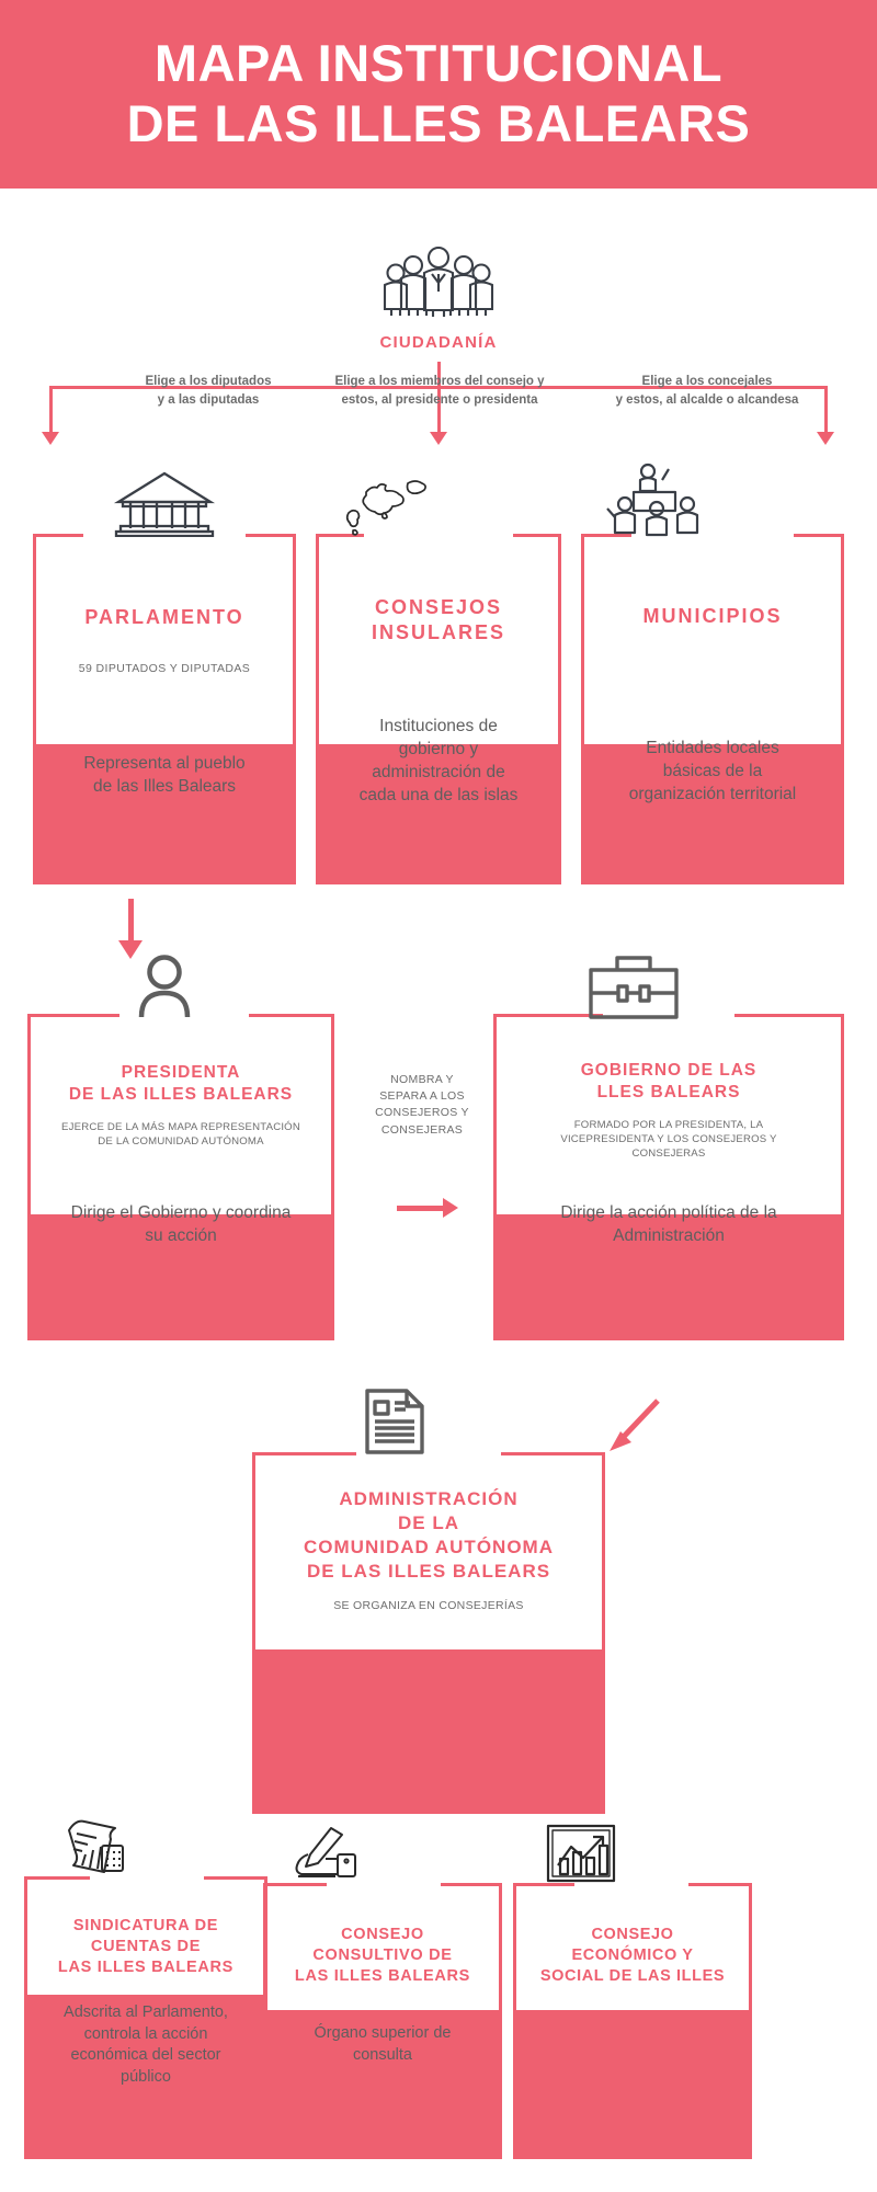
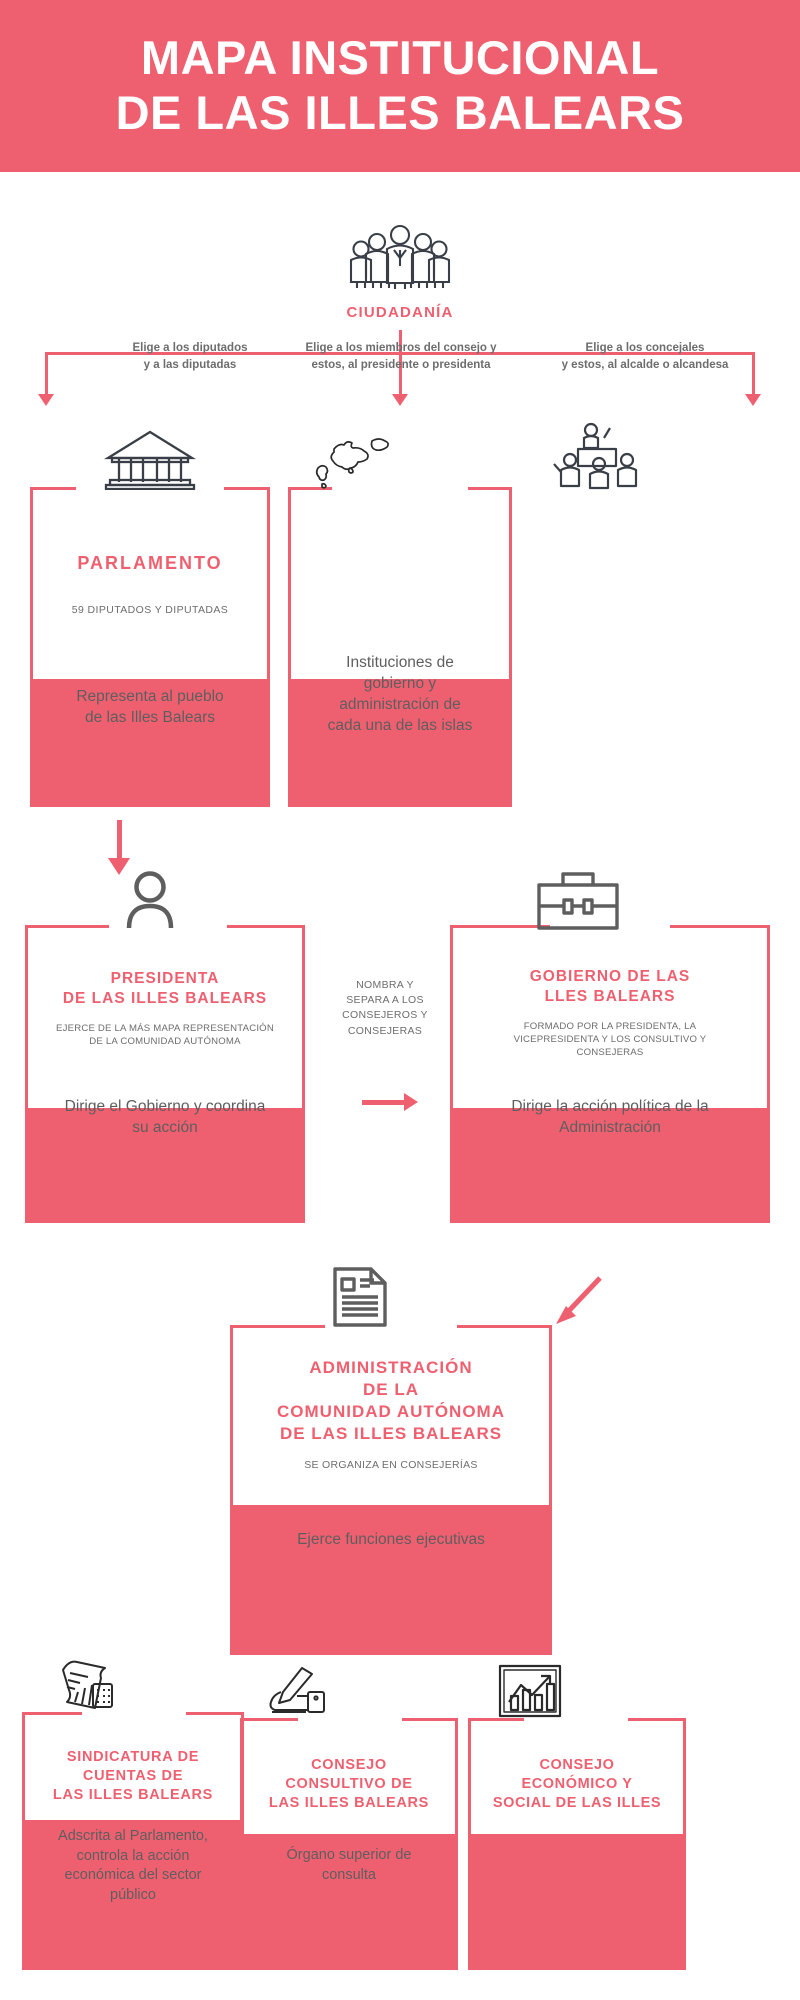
  MAPA INSTITUCIONAL
  DE LAS ILLES BALEARS
  CIUDADANÍA
  Elige a los diputados
  y a las diputadas
  Elige a los miembros del consejo y
  estos, al presidente o presidenta
  Elige a los concejales
  y estos, al alcalde o alcandesa
  PARLAMENTO
  59 DIPUTADOS Y DIPUTADAS
  Representa al pueblo
  de las Illes Balears
- CONSEJOS
- INSULARES
  Instituciones de
  gobierno y
  administración de
  cada una de las islas
- MUNICIPIOS
- Entidades locales
- básicas de la
- organización territorial
  PRESIDENTA
  DE LAS ILLES BALEARS
  EJERCE DE LA MÁS MAPA REPRESENTACIÓN
  DE LA COMUNIDAD AUTÓNOMA
  Dirige el Gobierno y coordina
  su acción
  NOMBRA Y
  SEPARA A LOS
  CONSEJEROS Y
  CONSEJERAS
  GOBIERNO DE LAS
  LLES BALEARS
  FORMADO POR LA PRESIDENTA, LA
- VICEPRESIDENTA Y LOS CONSEJEROS Y
+ VICEPRESIDENTA Y LOS CONSULTIVO Y
  CONSEJERAS
  Dirige la acción política de la
  Administración
  ADMINISTRACIÓN
  DE LA
  COMUNIDAD AUTÓNOMA
  DE LAS ILLES BALEARS
  SE ORGANIZA EN CONSEJERÍAS
+ Ejerce funciones ejecutivas
  SINDICATURA DE
  CUENTAS DE
  LAS ILLES BALEARS
  Adscrita al Parlamento,
  controla la acción
  económica del sector
  público
  CONSEJO
  CONSULTIVO DE
  LAS ILLES BALEARS
  Órgano superior de
  consulta
  CONSEJO
  ECONÓMICO Y
  SOCIAL DE LAS ILLES
